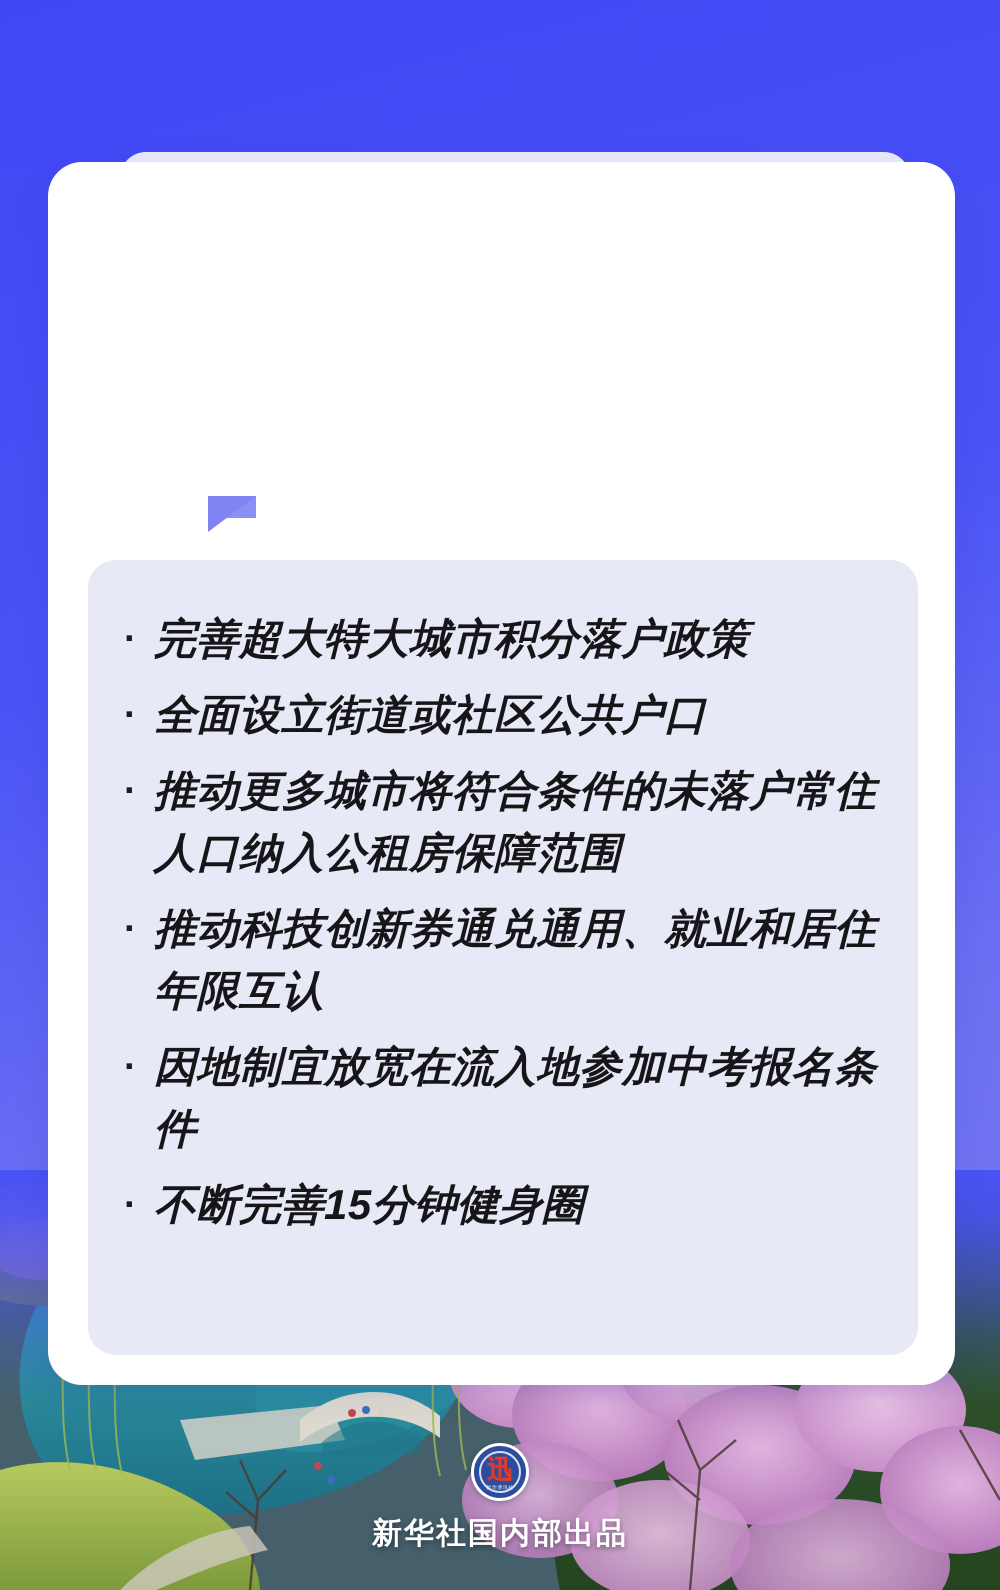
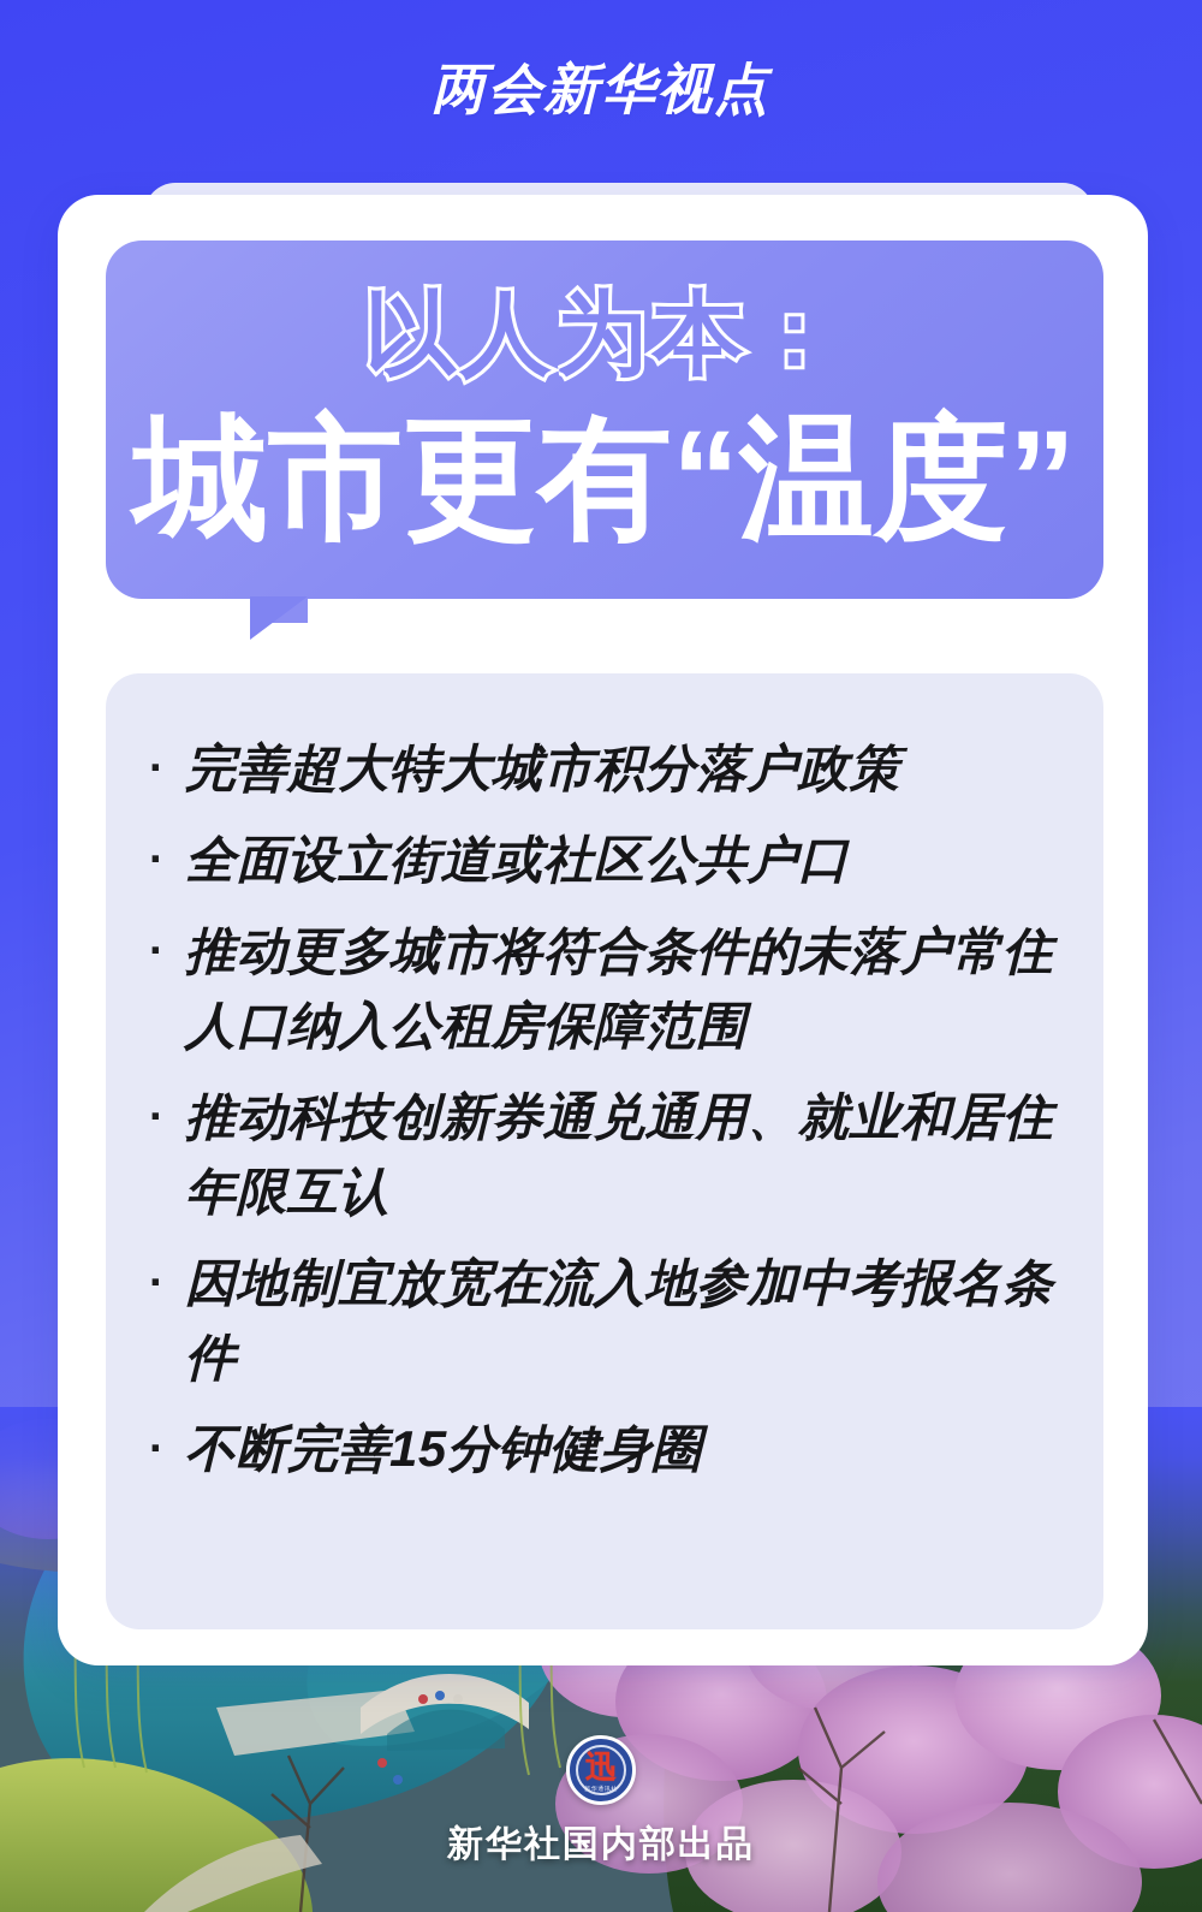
+ 两会新华视点
+ 以人为本：
+ 城市更有“温度”
  ·
  完善超大特大城市积分落户政策
  ·
  全面设立街道或社区公共户口
  ·
  推动更多城市将符合条件的未落户常住人口纳入公租房保障范围
  ·
  推动科技创新券通兑通用、就业和居住年限互认
  ·
  因地制宜放宽在流入地参加中考报名条件
  ·
  不断完善15分钟健身圈
  迅
  新华社国内部出品
